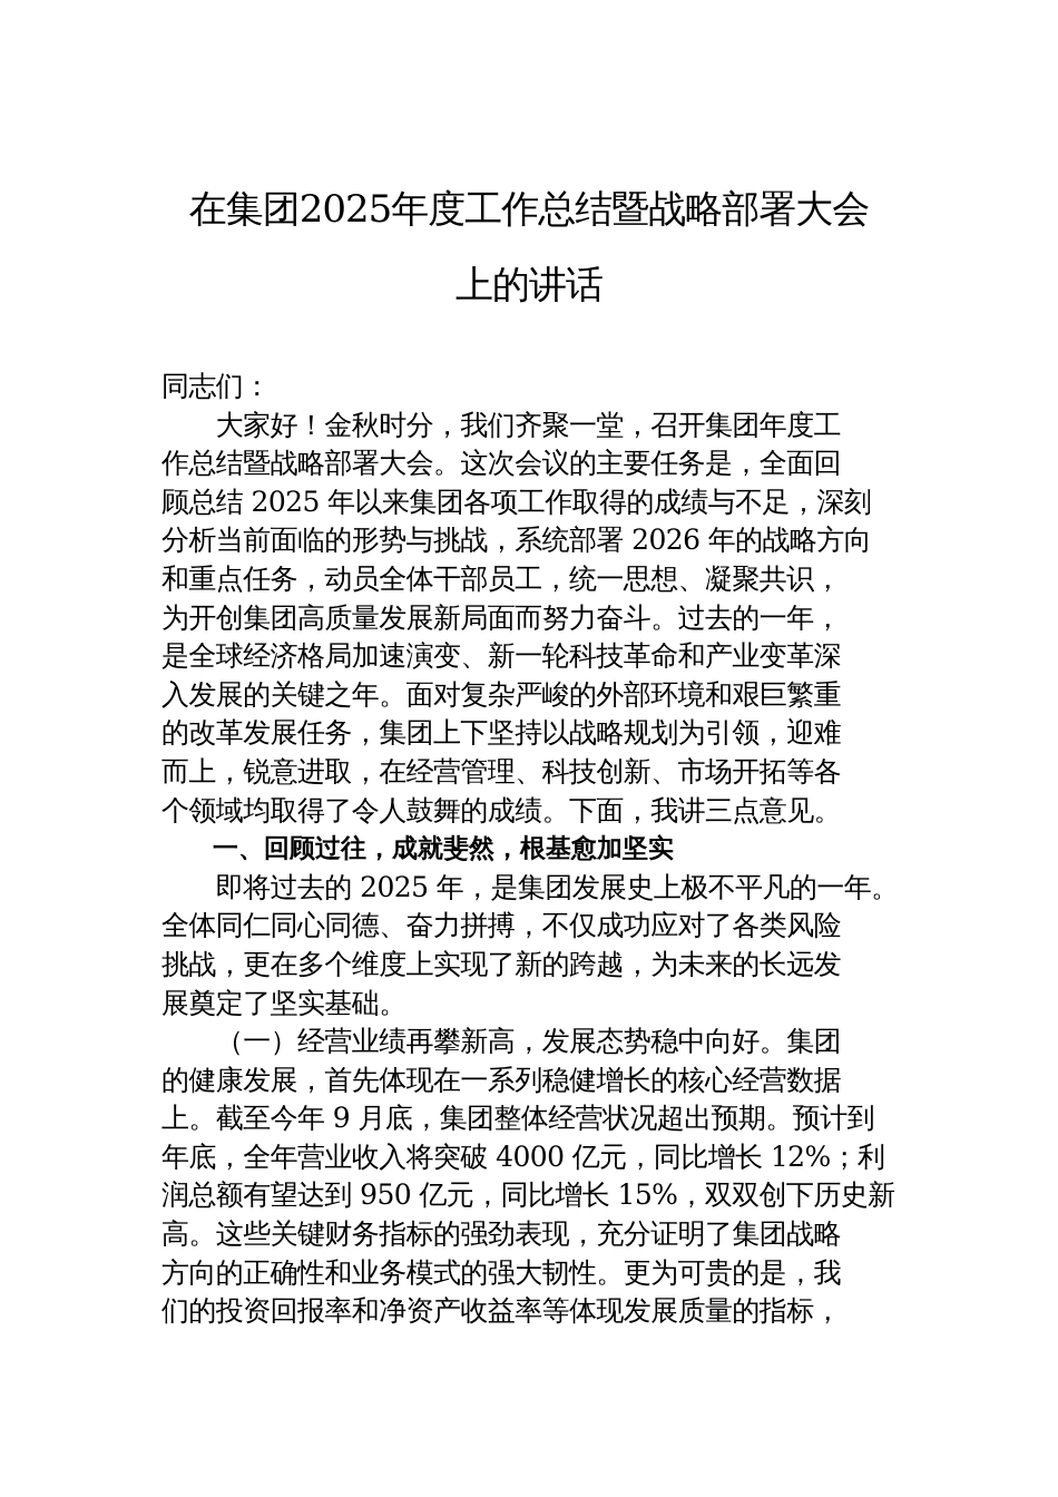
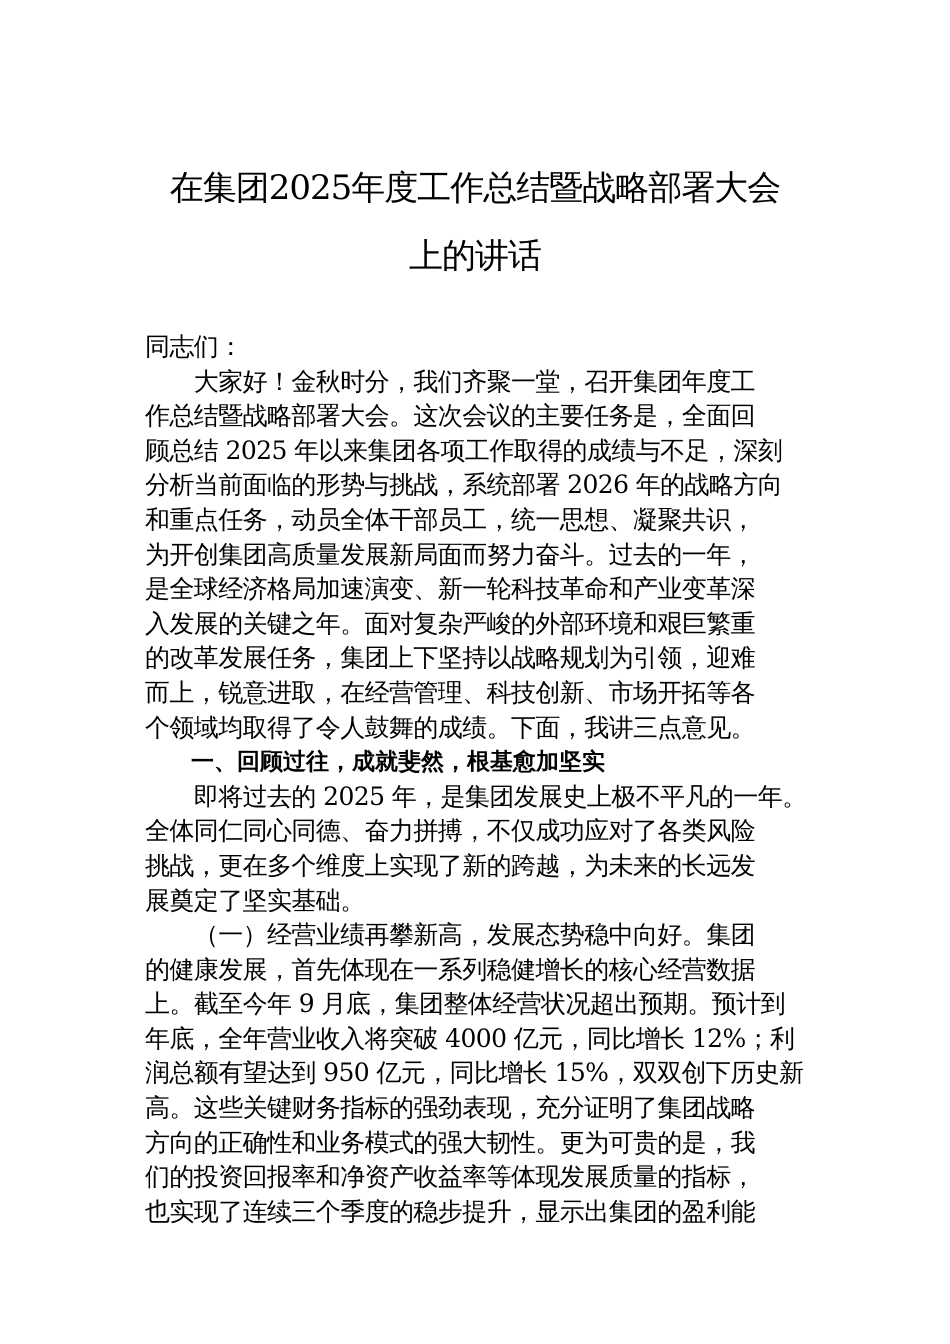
  在集团2025年度工作总结暨战略部署大会
  上的讲话
  同志们：
  大家好！金秋时分，我们齐聚一堂，召开集团年度工
  作总结暨战略部署大会。这次会议的主要任务是，全面回
  顾总结 2025 年以来集团各项工作取得的成绩与不足，深刻
  分析当前面临的形势与挑战，系统部署 2026 年的战略方向
  和重点任务，动员全体干部员工，统一思想、凝聚共识，
  为开创集团高质量发展新局面而努力奋斗。过去的一年，
  是全球经济格局加速演变、新一轮科技革命和产业变革深
  入发展的关键之年。面对复杂严峻的外部环境和艰巨繁重
  的改革发展任务，集团上下坚持以战略规划为引领，迎难
  而上，锐意进取，在经营管理、科技创新、市场开拓等各
  个领域均取得了令人鼓舞的成绩。下面，我讲三点意见。
  一、回顾过往，成就斐然，根基愈加坚实
  即将过去的 2025 年，是集团发展史上极不平凡的一年。
  全体同仁同心同德、奋力拼搏，不仅成功应对了各类风险
  挑战，更在多个维度上实现了新的跨越，为未来的长远发
  展奠定了坚实基础。
  （一）经营业绩再攀新高，发展态势稳中向好。集团
  的健康发展，首先体现在一系列稳健增长的核心经营数据
  上。截至今年 9 月底，集团整体经营状况超出预期。预计到
  年底，全年营业收入将突破 4000 亿元，同比增长 12%；利
  润总额有望达到 950 亿元，同比增长 15%，双双创下历史新
  高。这些关键财务指标的强劲表现，充分证明了集团战略
  方向的正确性和业务模式的强大韧性。更为可贵的是，我
  们的投资回报率和净资产收益率等体现发展质量的指标，
+ 也实现了连续三个季度的稳步提升，显示出集团的盈利能
